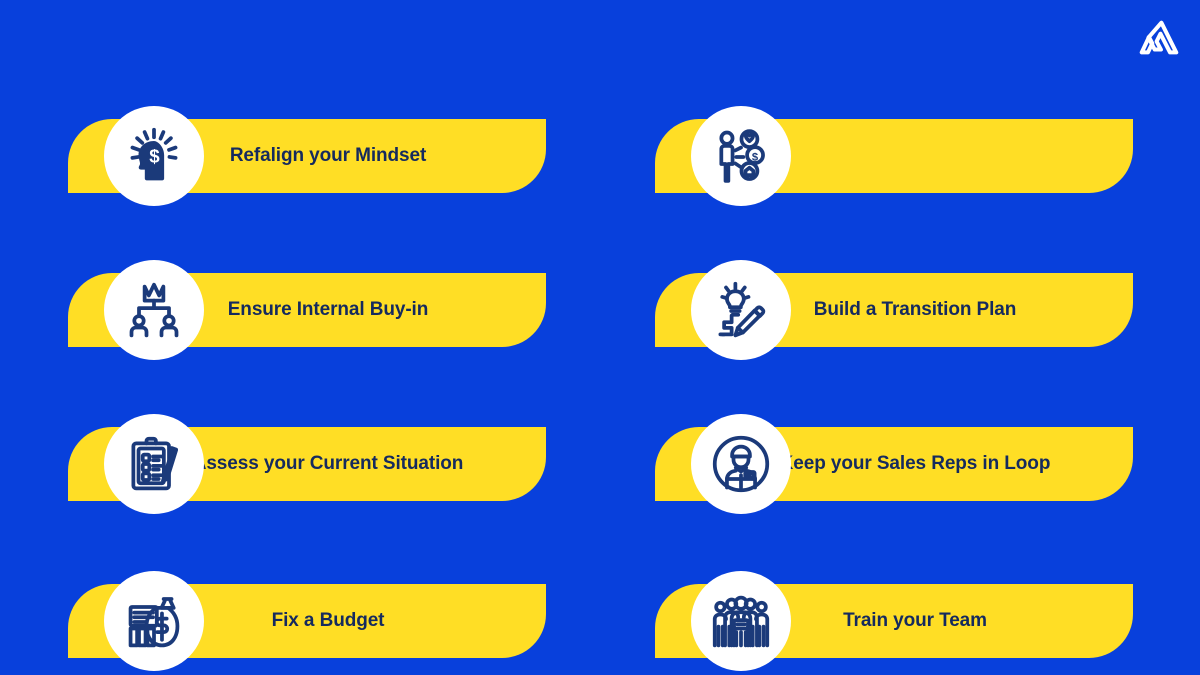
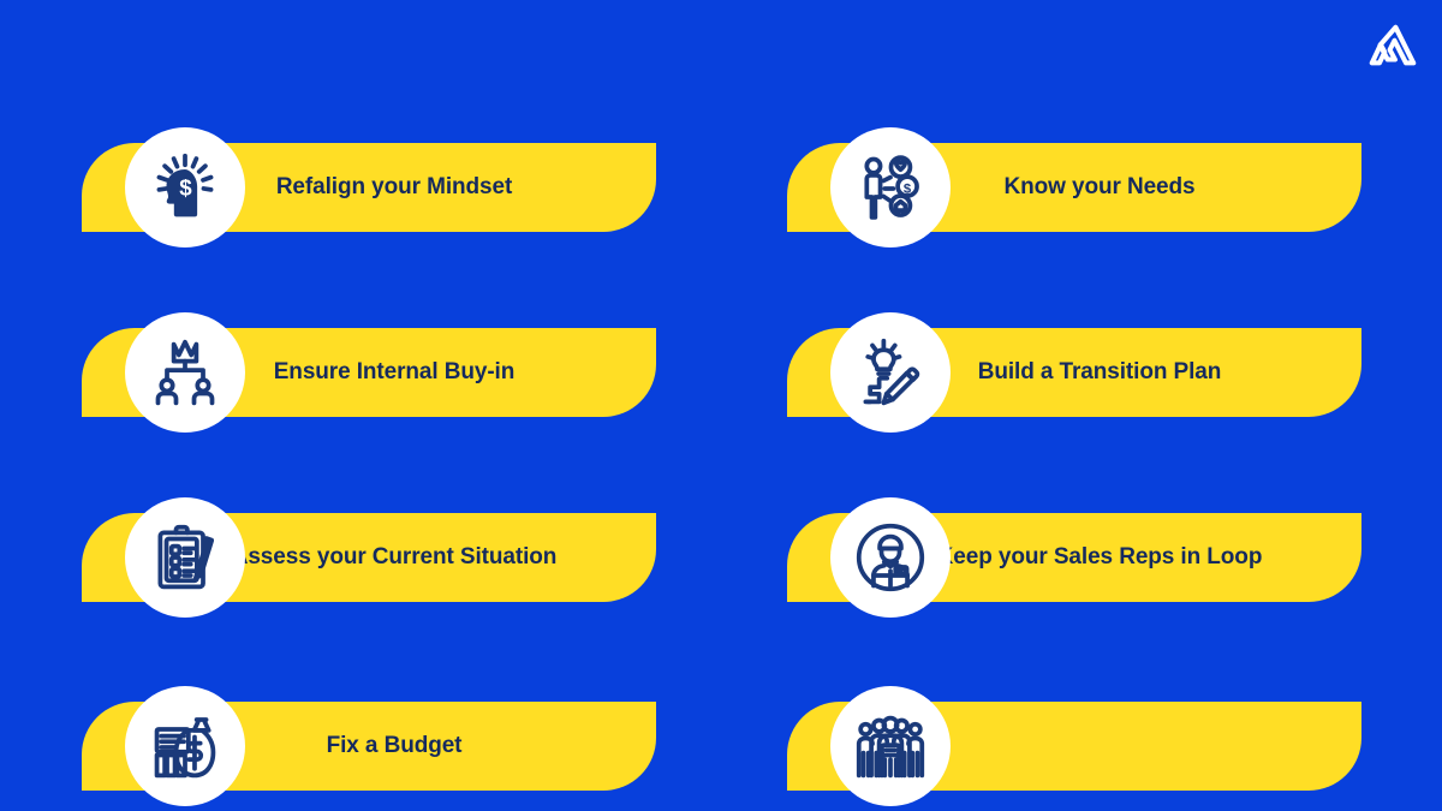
  $
  Refalign your Mindset
  $
+ Know your Needs
  Ensure Internal Buy-in
  Build a Transition Plan
  ssess your Current Situation
  eep your Sales Reps in Loop
  Fix a Budget
- Train your Team
